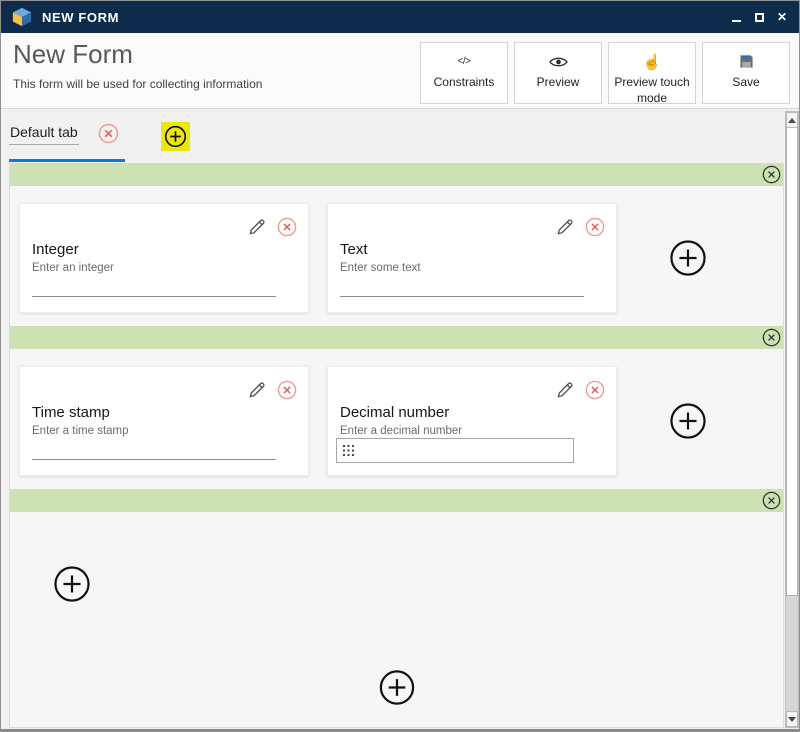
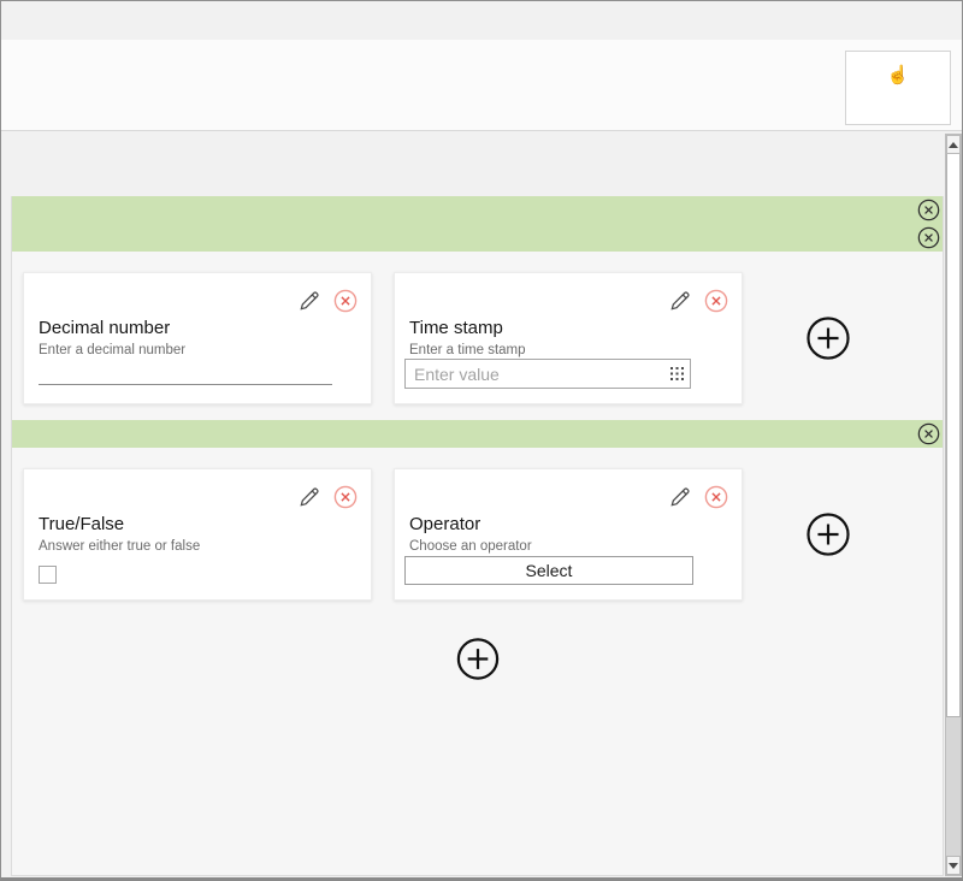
- NEW FORM
- ✕
- New Form
- This form will be used for collecting information
- </>
- Constraints
- Preview
  ☝
- Preview touch mode
- Save
- Default tab
- Integer
- Enter an integer
- Text
- Enter some text
- Time stamp
+ Decimal number
- Enter a time stamp
+ Enter a decimal number
- Decimal number
+ Time stamp
- Enter a decimal number
+ Enter a time stamp
+ Enter value
+ True/False
+ Answer either true or false
+ Operator
+ Choose an operator
+ Select
